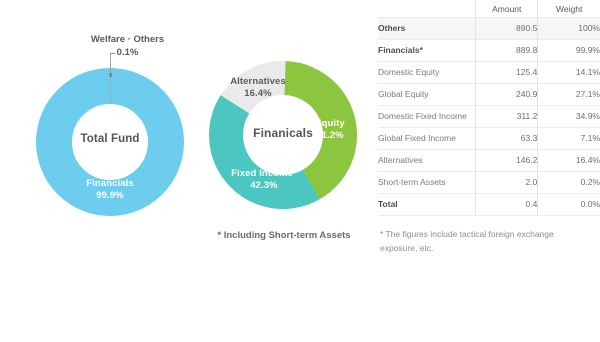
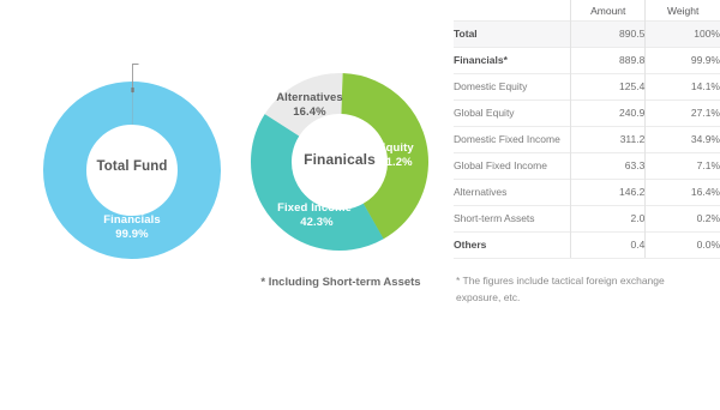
  Total Fund
  Financials
  99.9%
- Welfare · Others
- 0.1%
  Finanicals
  Alternatives
  16.4%
  Equity
  41.2%
  Fixed Income*
  42.3%
  * Including Short-term Assets
  	Amount	Weight
- Others	890.5	100%
+ Total	890.5	100%
  Financials*	889.8	99.9%
  Domestic Equity	125.4	14.1%
  Global Equity	240.9	27.1%
  Domestic Fixed Income	311.2	34.9%
  Global Fixed Income	63.3	7.1%
  Alternatives	146.2	16.4%
  Short-term Assets	2.0	0.2%
- Total	0.4	0.0%
+ Others	0.4	0.0%
  * The figures include tactical foreign exchange exposure, etc.
